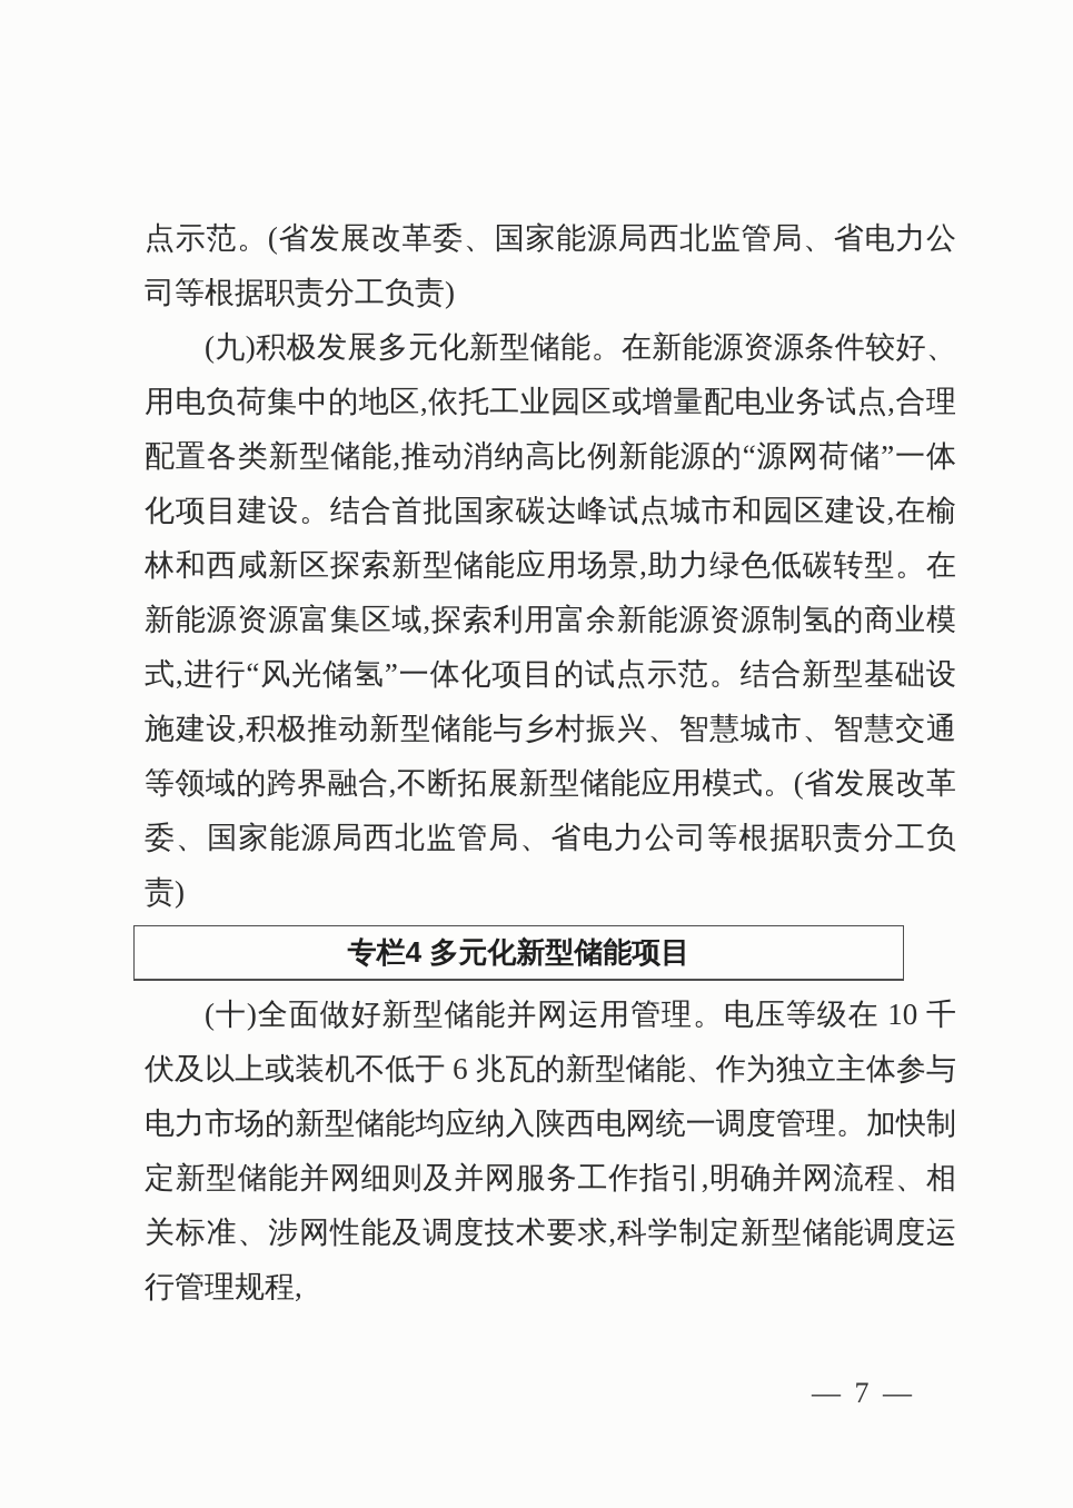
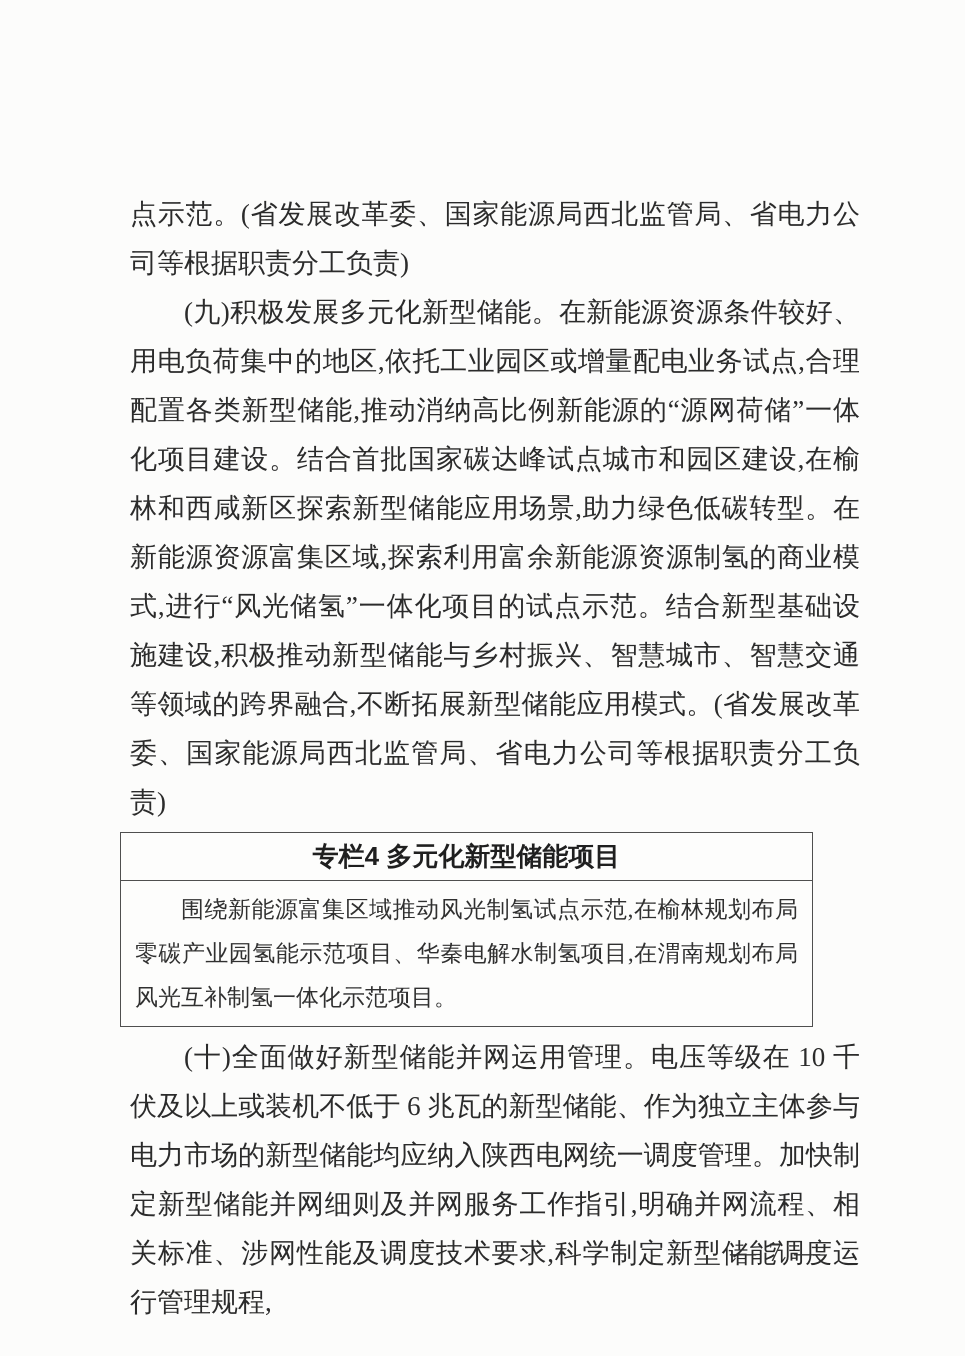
  点示范。(省发展改革委、国家能源局西北监管局、省电力公司等根据职责分工负责)
  (九)积极发展多元化新型储能。在新能源资源条件较好、用电负荷集中的地区,依托工业园区或增量配电业务试点,合理配置各类新型储能,推动消纳高比例新能源的“源网荷储”一体化项目建设。结合首批国家碳达峰试点城市和园区建设,在榆林和西咸新区探索新型储能应用场景,助力绿色低碳转型。在新能源资源富集区域,探索利用富余新能源资源制氢的商业模式,进行“风光储氢”一体化项目的试点示范。结合新型基础设施建设,积极推动新型储能与乡村振兴、智慧城市、智慧交通等领域的跨界融合,不断拓展新型储能应用模式。(省发展改革委、国家能源局西北监管局、省电力公司等根据职责分工负责)
  专栏4 多元化新型储能项目
+ 围绕新能源富集区域推动风光制氢试点示范,在榆林规划布局零碳产业园氢能示范项目、华秦电解水制氢项目,在渭南规划布局风光互补制氢一体化示范项目。
  (十)全面做好新型储能并网运用管理。电压等级在 10 千伏及以上或装机不低于 6 兆瓦的新型储能、作为独立主体参与电力市场的新型储能均应纳入陕西电网统一调度管理。加快制定新型储能并网细则及并网服务工作指引,明确并网流程、相关标准、涉网性能及调度技术要求,科学制定新型储能调度运行管理规程,
  — 7 —
